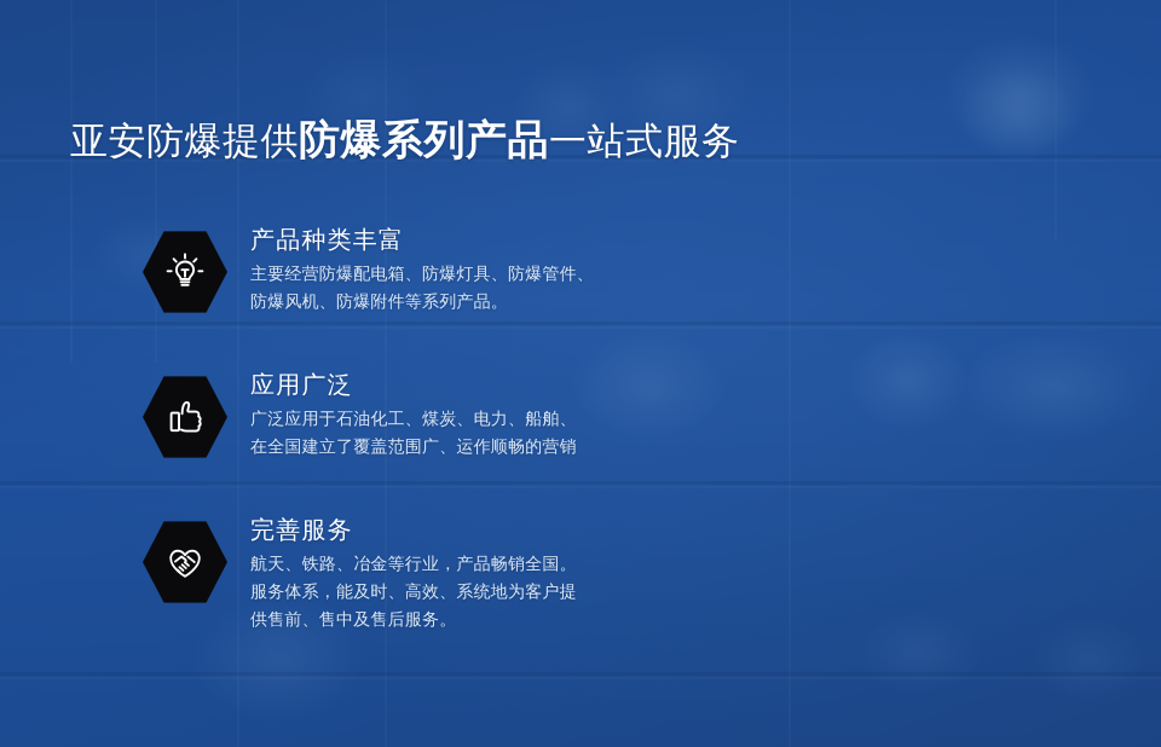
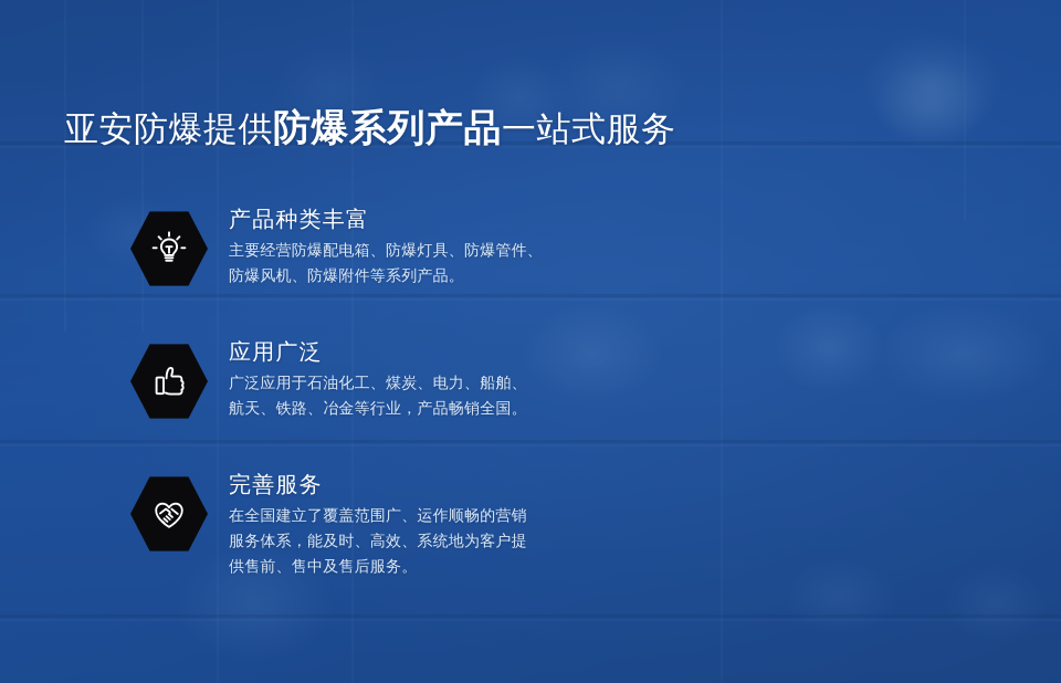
  亚安防爆提供防爆系列产品一站式服务
  产品种类丰富
  主要经营防爆配电箱、防爆灯具、防爆管件、
  防爆风机、防爆附件等系列产品。
  应用广泛
  广泛应用于石油化工、煤炭、电力、船舶、
- 在全国建立了覆盖范围广、运作顺畅的营销
+ 航天、铁路、冶金等行业，产品畅销全国。
  完善服务
- 航天、铁路、冶金等行业，产品畅销全国。
+ 在全国建立了覆盖范围广、运作顺畅的营销
  服务体系，能及时、高效、系统地为客户提
  供售前、售中及售后服务。
